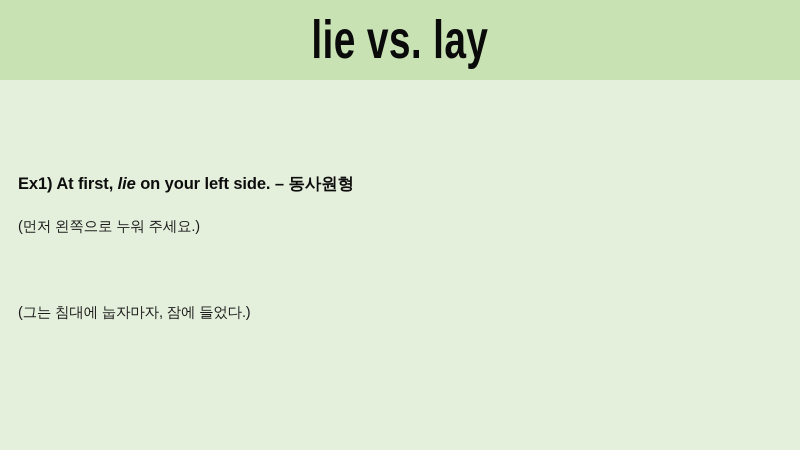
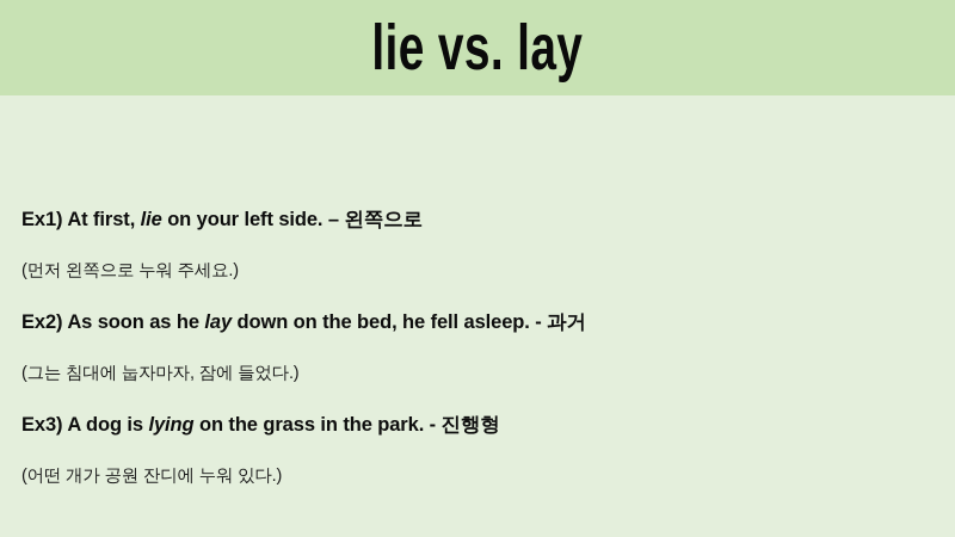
  lie vs. lay
- Ex1) At first, lie on your left side. – 동사원형
+ Ex1) At first, lie on your left side. – 왼쪽으로
  (먼저 왼쪽으로 누워 주세요.)
+ Ex2) As soon as he lay down on the bed, he fell asleep. - 과거
  (그는 침대에 눕자마자, 잠에 들었다.)
+ Ex3) A dog is lying on the grass in the park. - 진행형
+ (어떤 개가 공원 잔디에 누워 있다.)
